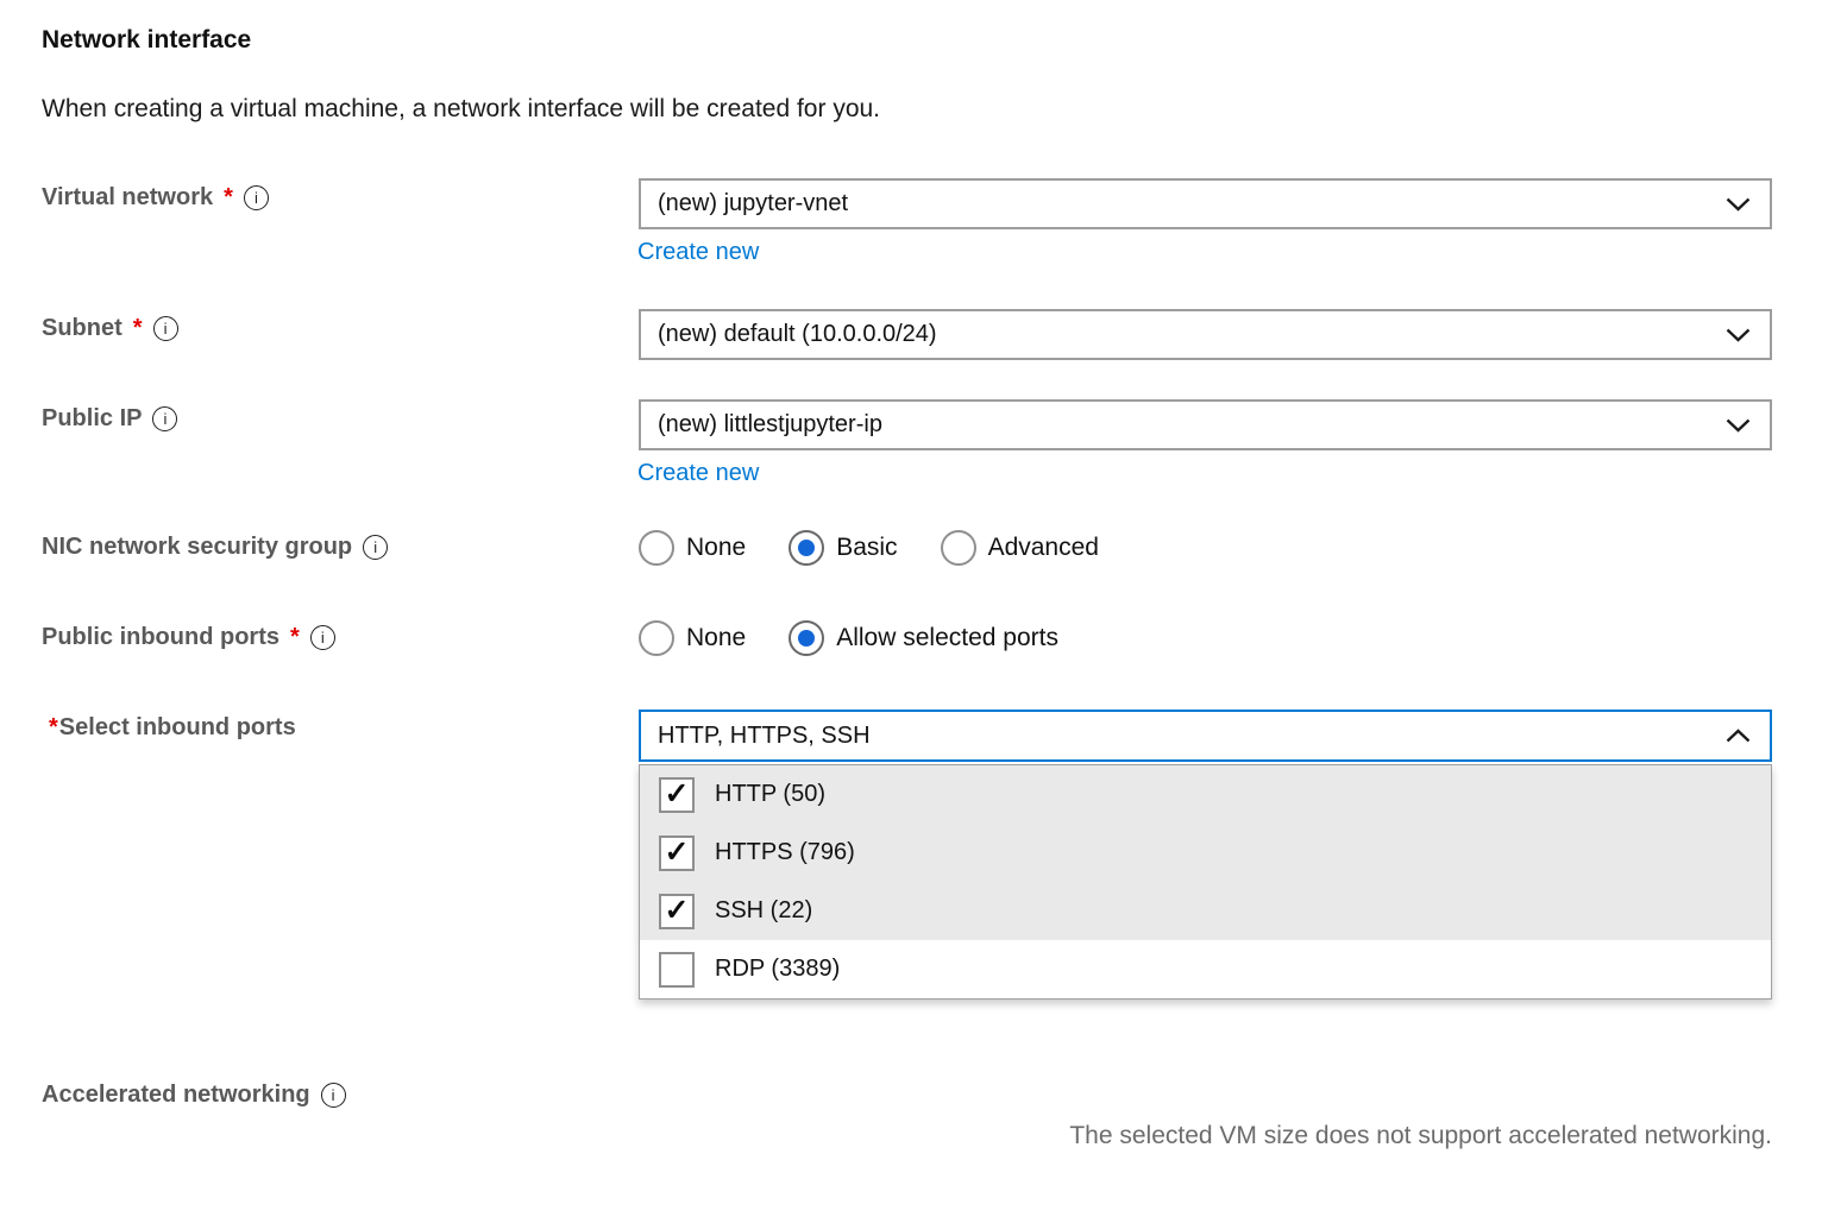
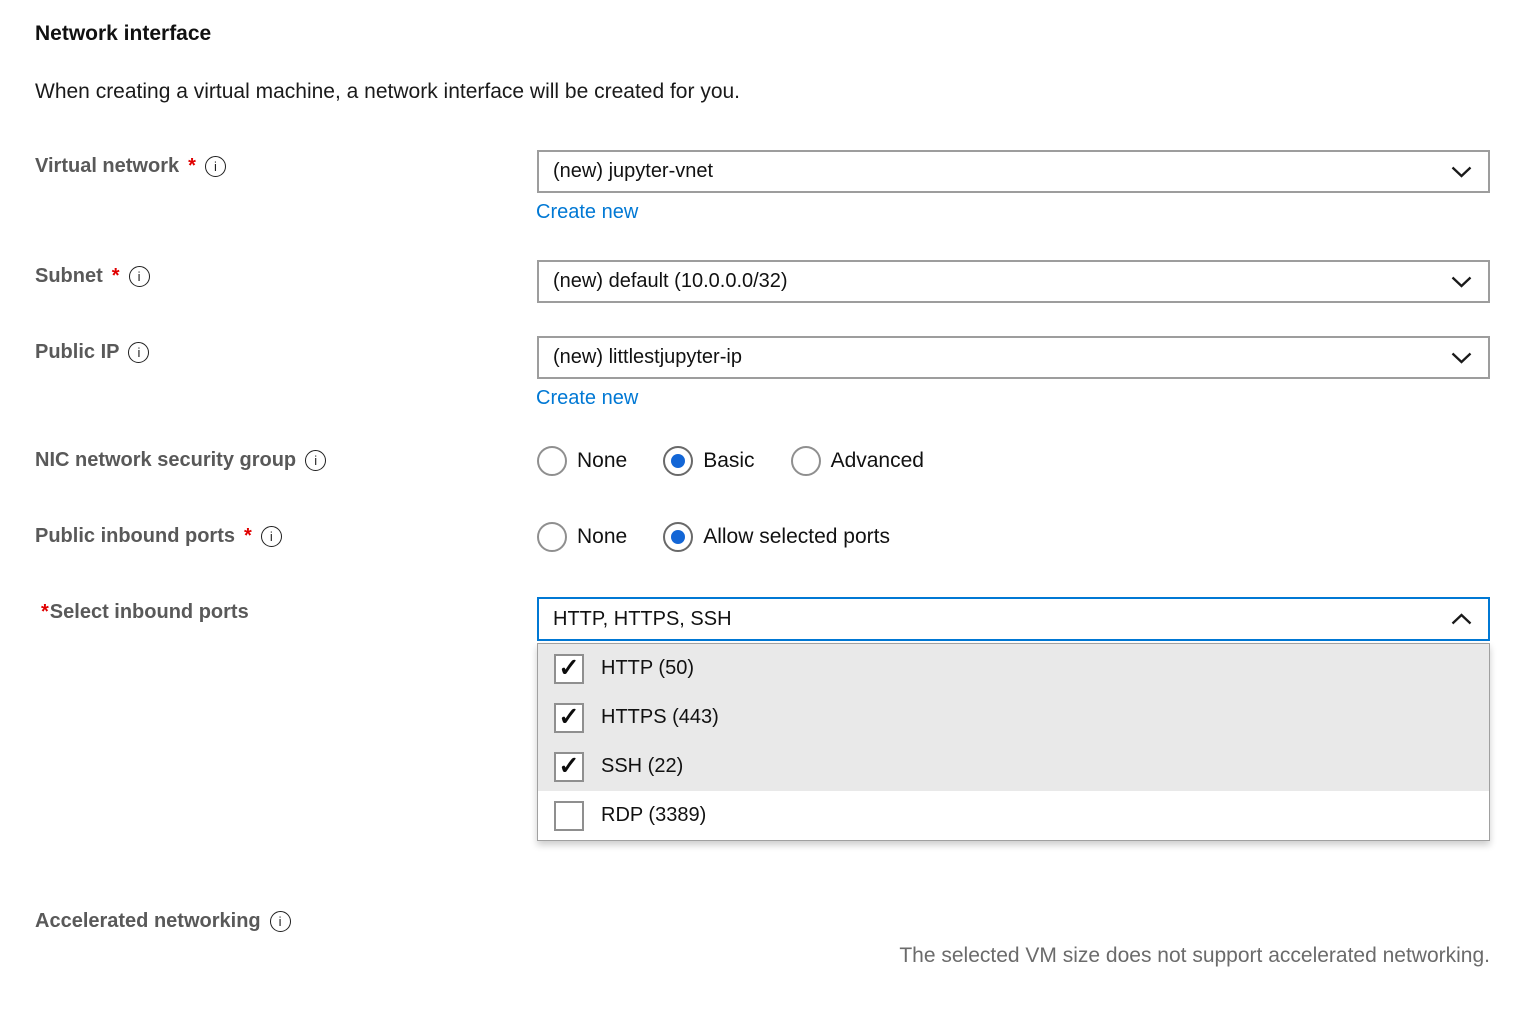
  Network interface
  When creating a virtual machine, a network interface will be created for you.
  Virtual network
  *
  i
  (new) jupyter-vnet
  Create new
  Subnet
  *
  i
- (new) default (10.0.0.0/24)
+ (new) default (10.0.0.0/32)
  Public IP
  i
  (new) littlestjupyter-ip
  Create new
  NIC network security group
  i
  None
  Basic
  Advanced
  Public inbound ports
  *
  i
  None
  Allow selected ports
  *
  Select inbound ports
  HTTP, HTTPS, SSH
  ✓
  HTTP (50)
  ✓
- HTTPS (796)
+ HTTPS (443)
  ✓
  SSH (22)
  RDP (3389)
  Accelerated networking
  i
  The selected VM size does not support accelerated networking.
